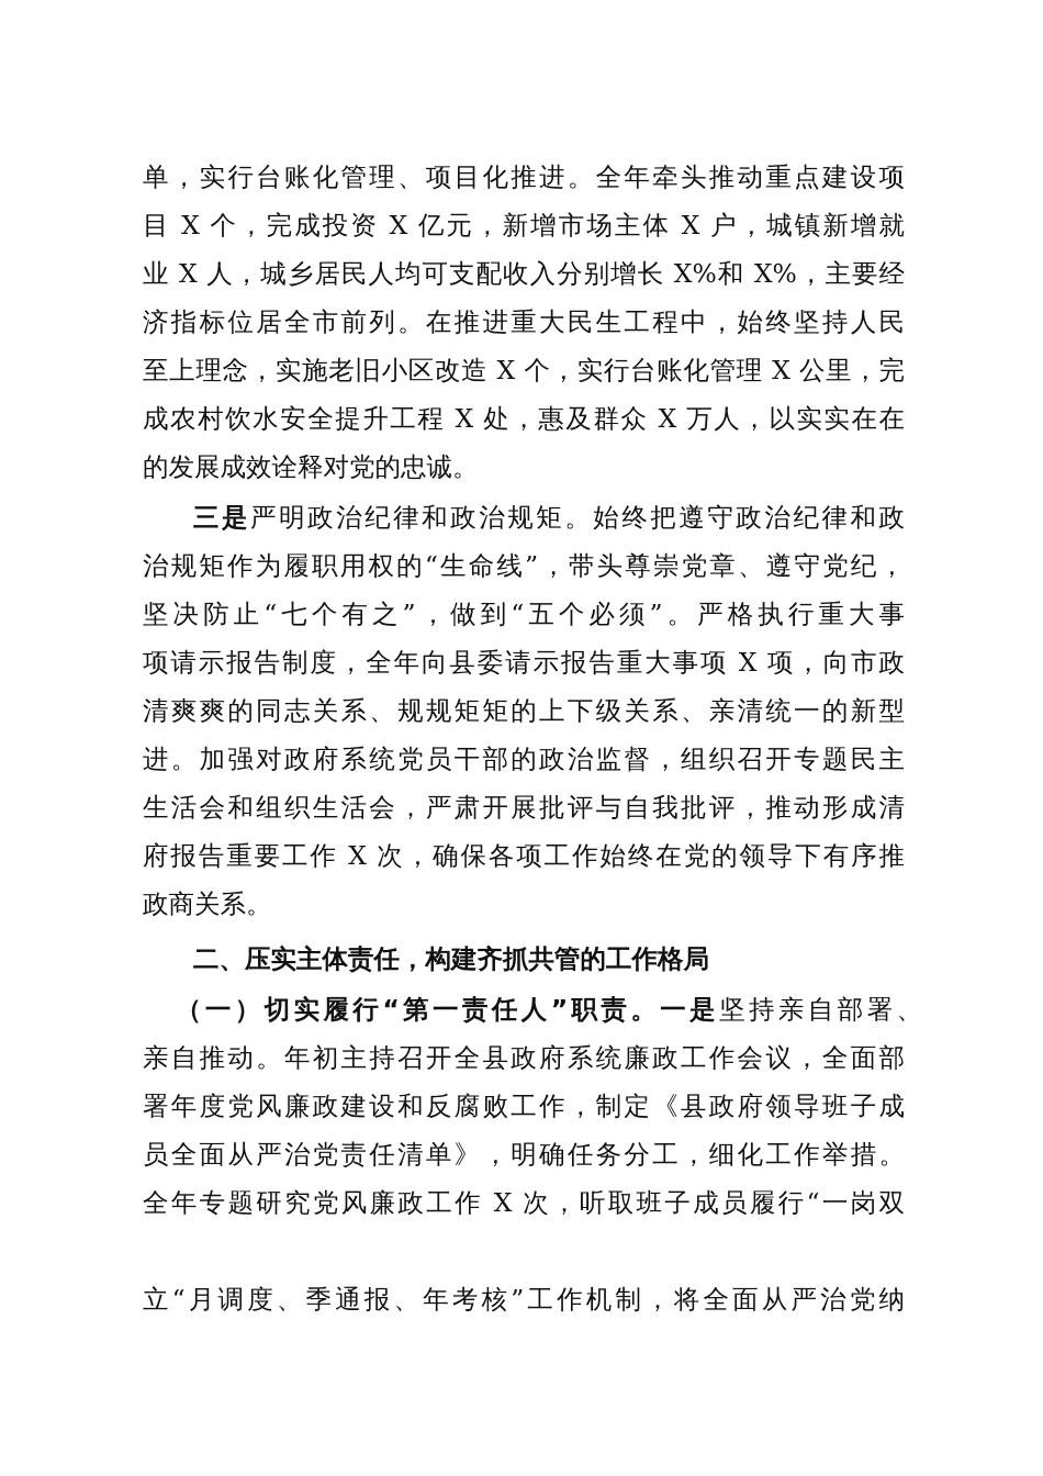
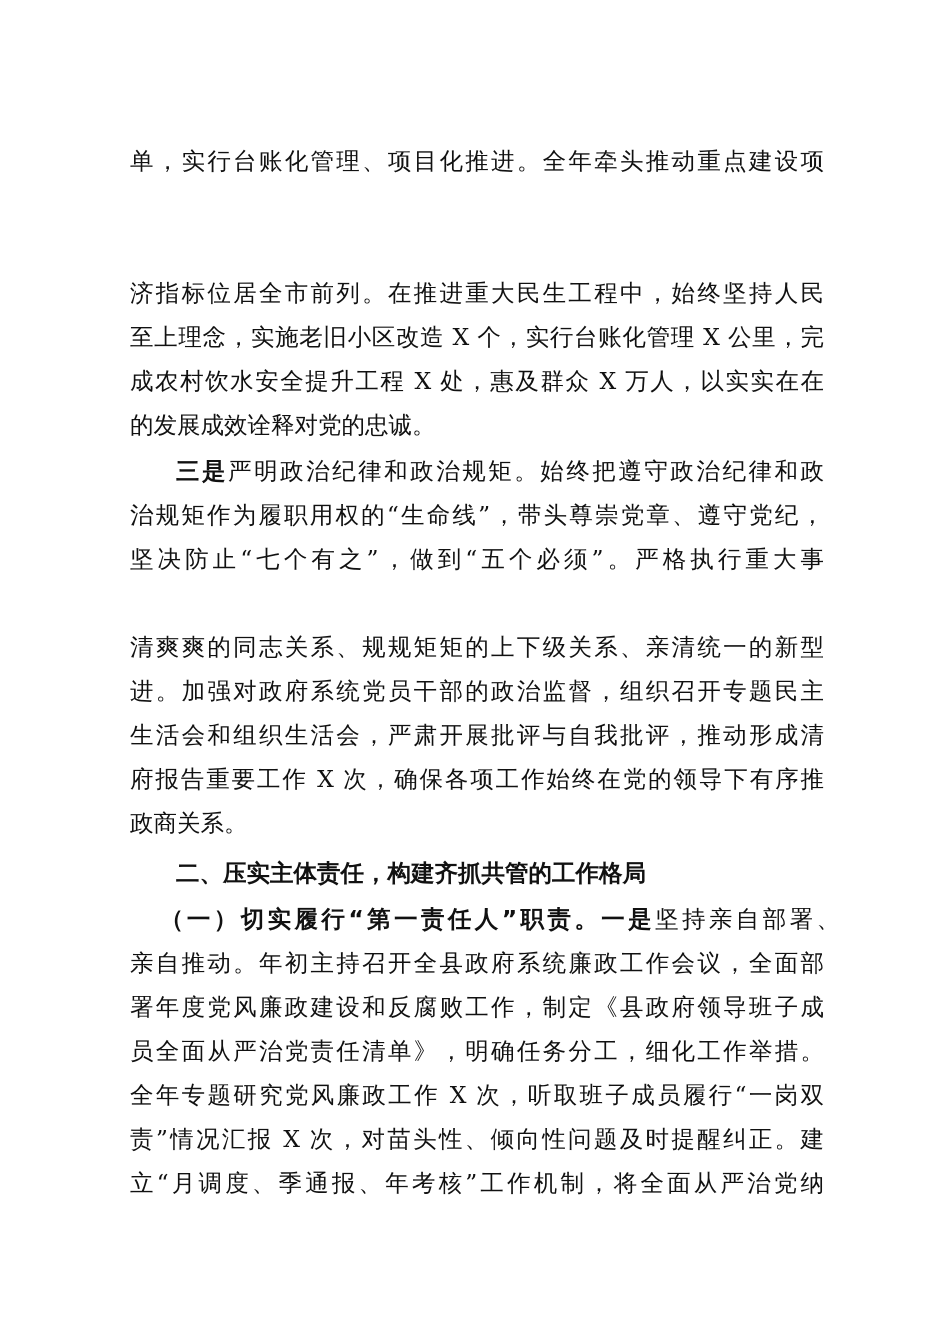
  单，实行台账化管理、项目化推进。全年牵头推动重点建设项
- 目 X 个，完成投资 X 亿元，新增市场主体 X 户，城镇新增就
- 业 X 人，城乡居民人均可支配收入分别增长 X%和 X%，主要经
  济指标位居全市前列。在推进重大民生工程中，始终坚持人民
  至上理念，实施老旧小区改造 X 个，实行台账化管理 X 公里，完
  成农村饮水安全提升工程 X 处，惠及群众 X 万人，以实实在在
  的发展成效诠释对党的忠诚。
  三是严明政治纪律和政治规矩。始终把遵守政治纪律和政
  治规矩作为履职用权的“生命线”，带头尊崇党章、遵守党纪，
  坚决防止“七个有之”，做到“五个必须”。严格执行重大事
- 项请示报告制度，全年向县委请示报告重大事项 X 项，向市政
  清爽爽的同志关系、规规矩矩的上下级关系、亲清统一的新型
  进。加强对政府系统党员干部的政治监督，组织召开专题民主
  生活会和组织生活会，严肃开展批评与自我批评，推动形成清
  府报告重要工作 X 次，确保各项工作始终在党的领导下有序推
  政商关系。
  二、压实主体责任，构建齐抓共管的工作格局
  （一）切实履行“第一责任人”职责。一是坚持亲自部署、
  亲自推动。年初主持召开全县政府系统廉政工作会议，全面部
  署年度党风廉政建设和反腐败工作，制定《县政府领导班子成
  员全面从严治党责任清单》，明确任务分工，细化工作举措。
  全年专题研究党风廉政工作 X 次，听取班子成员履行“一岗双
+ 责”情况汇报 X 次，对苗头性、倾向性问题及时提醒纠正。建
  立“月调度、季通报、年考核”工作机制，将全面从严治党纳
